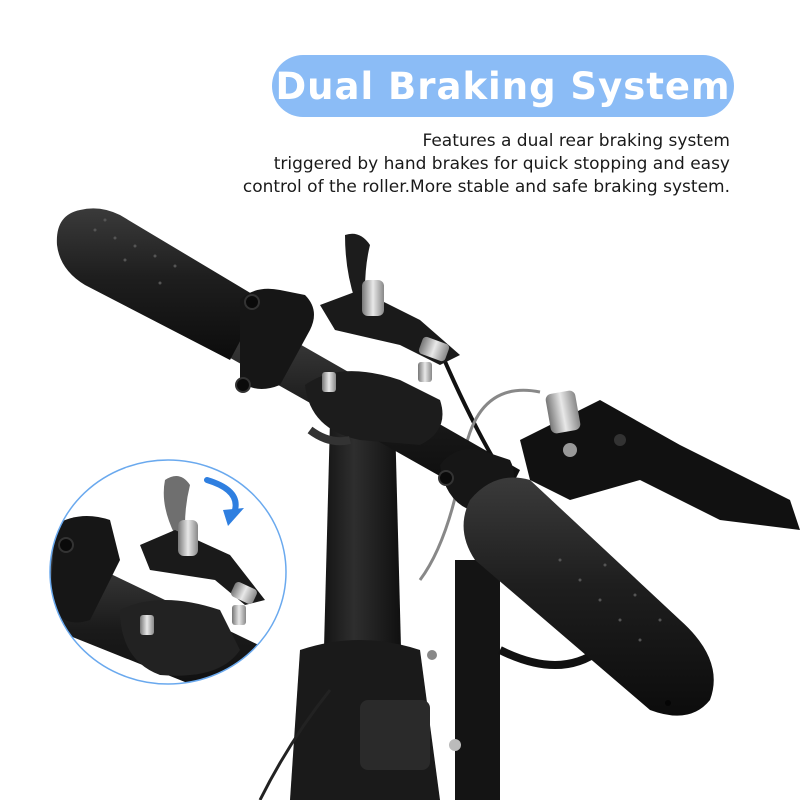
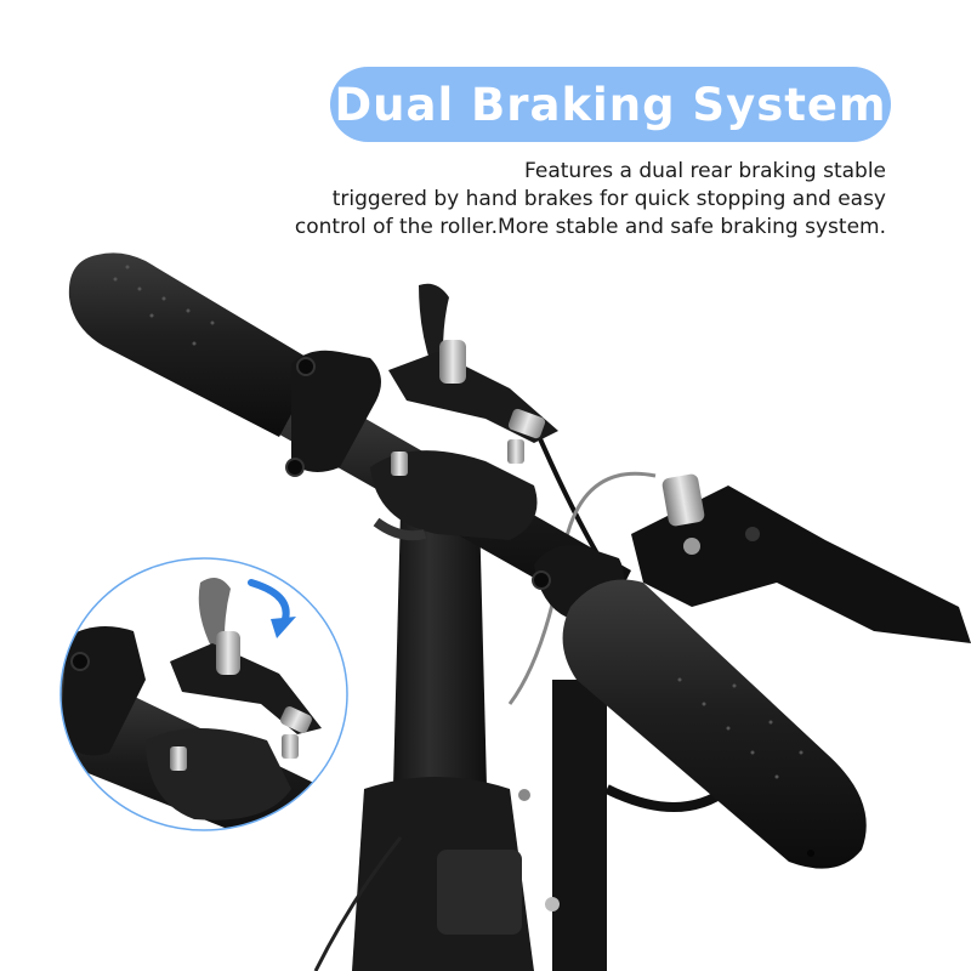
  Dual Braking System
- Features a dual rear braking system
+ Features a dual rear braking stable
  triggered by hand brakes for quick stopping and easy
  control of the roller.More stable and safe braking system.
